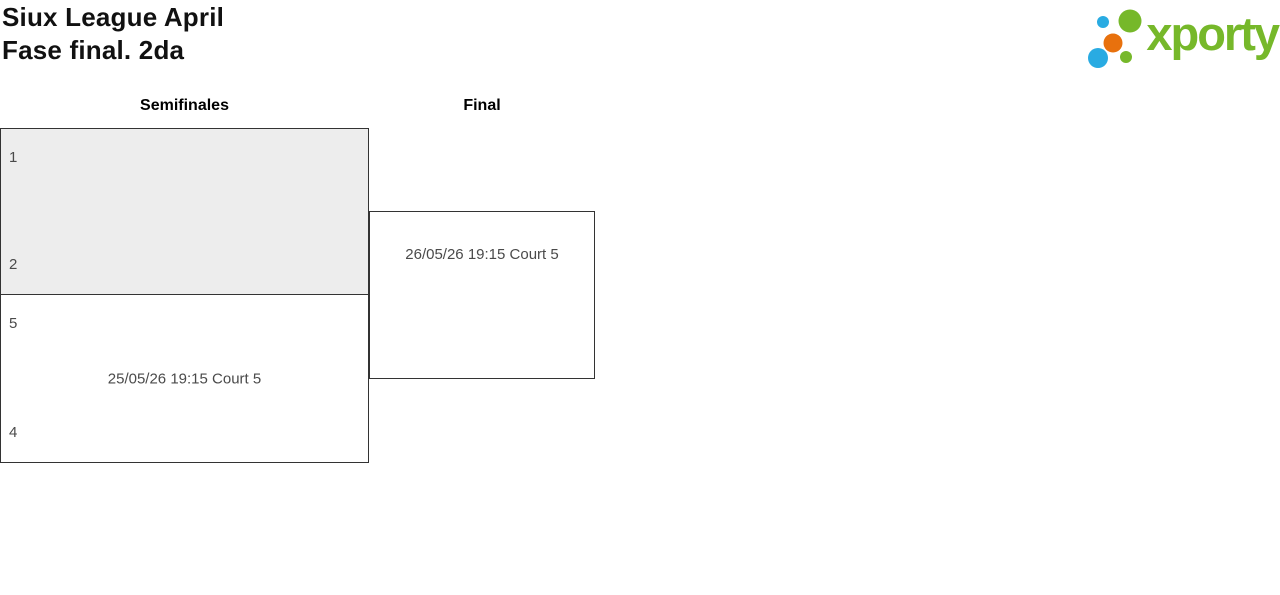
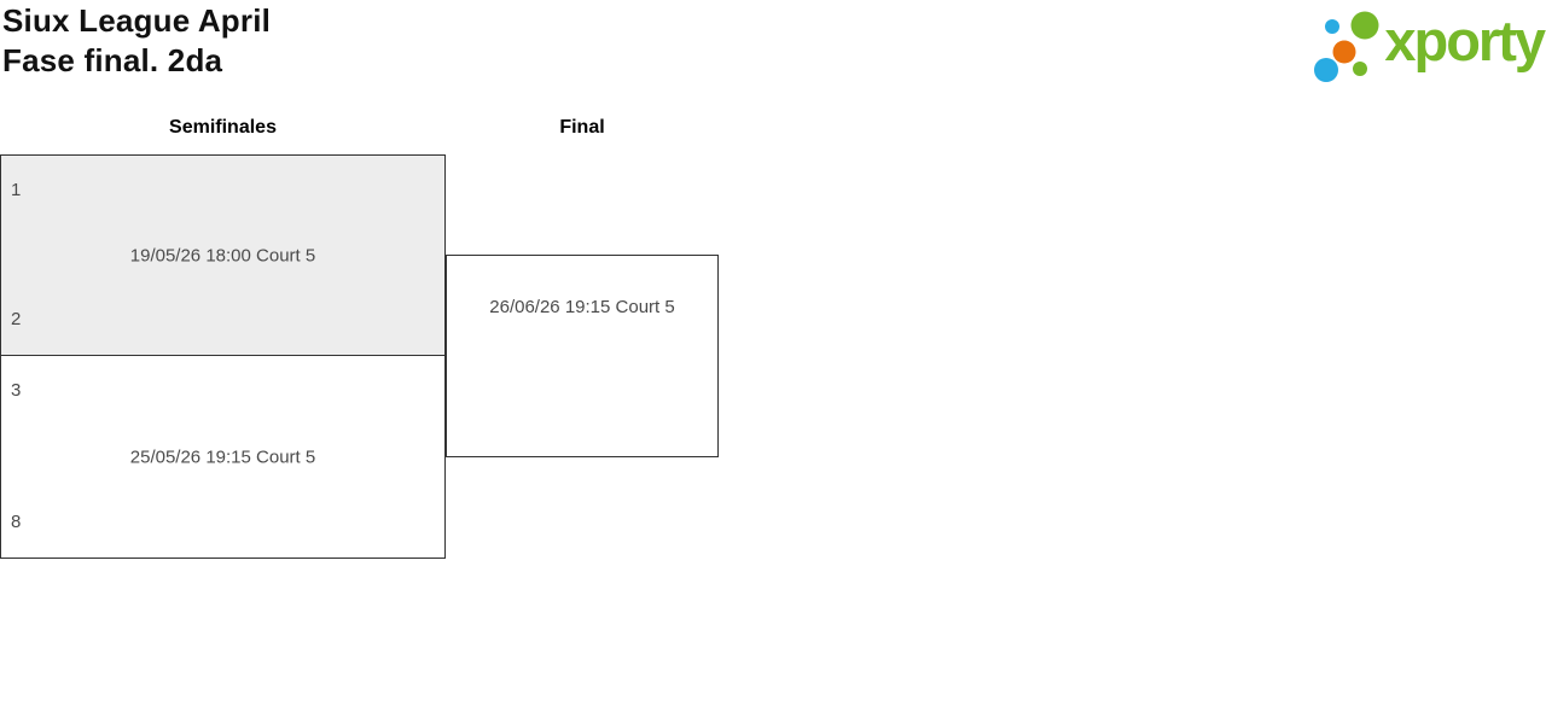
  Siux League April
  Fase final. 2da
  xporty
  Semifinales
  Final
  1
+ 19/05/26 18:00 Court 5
  2
- 5
+ 3
  25/05/26 19:15 Court 5
- 4
+ 8
- 26/05/26 19:15 Court 5
+ 26/06/26 19:15 Court 5
